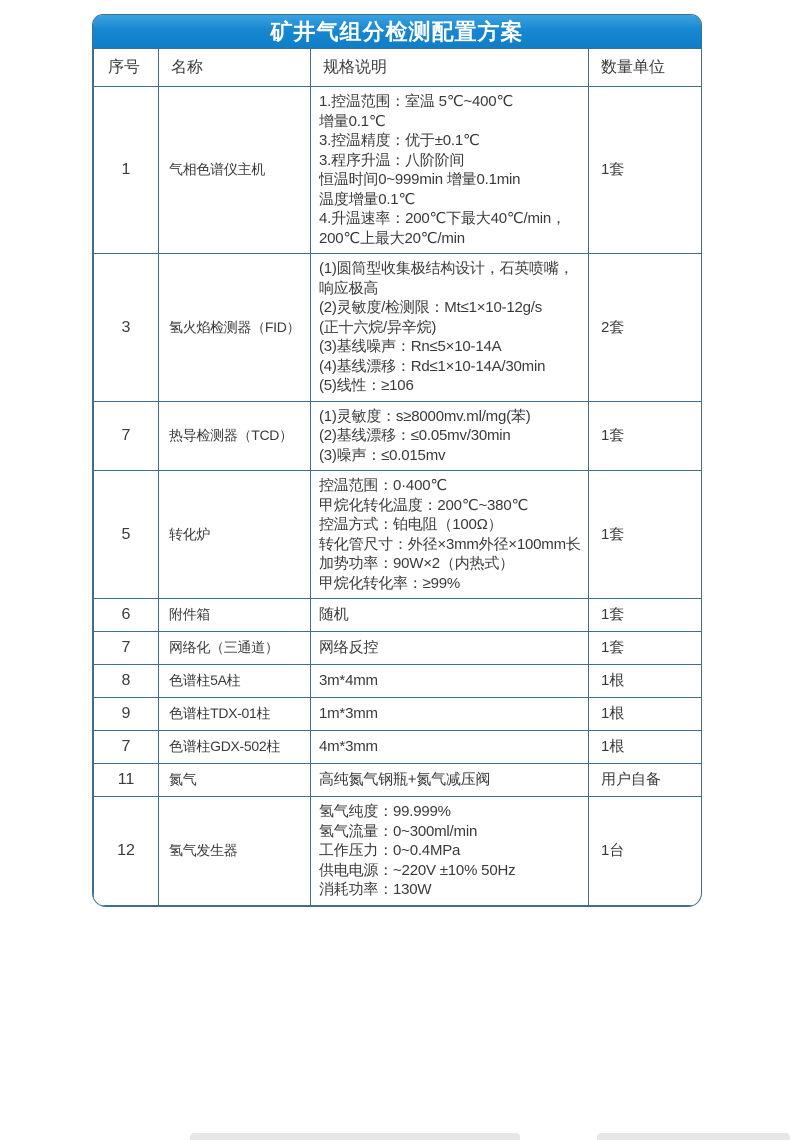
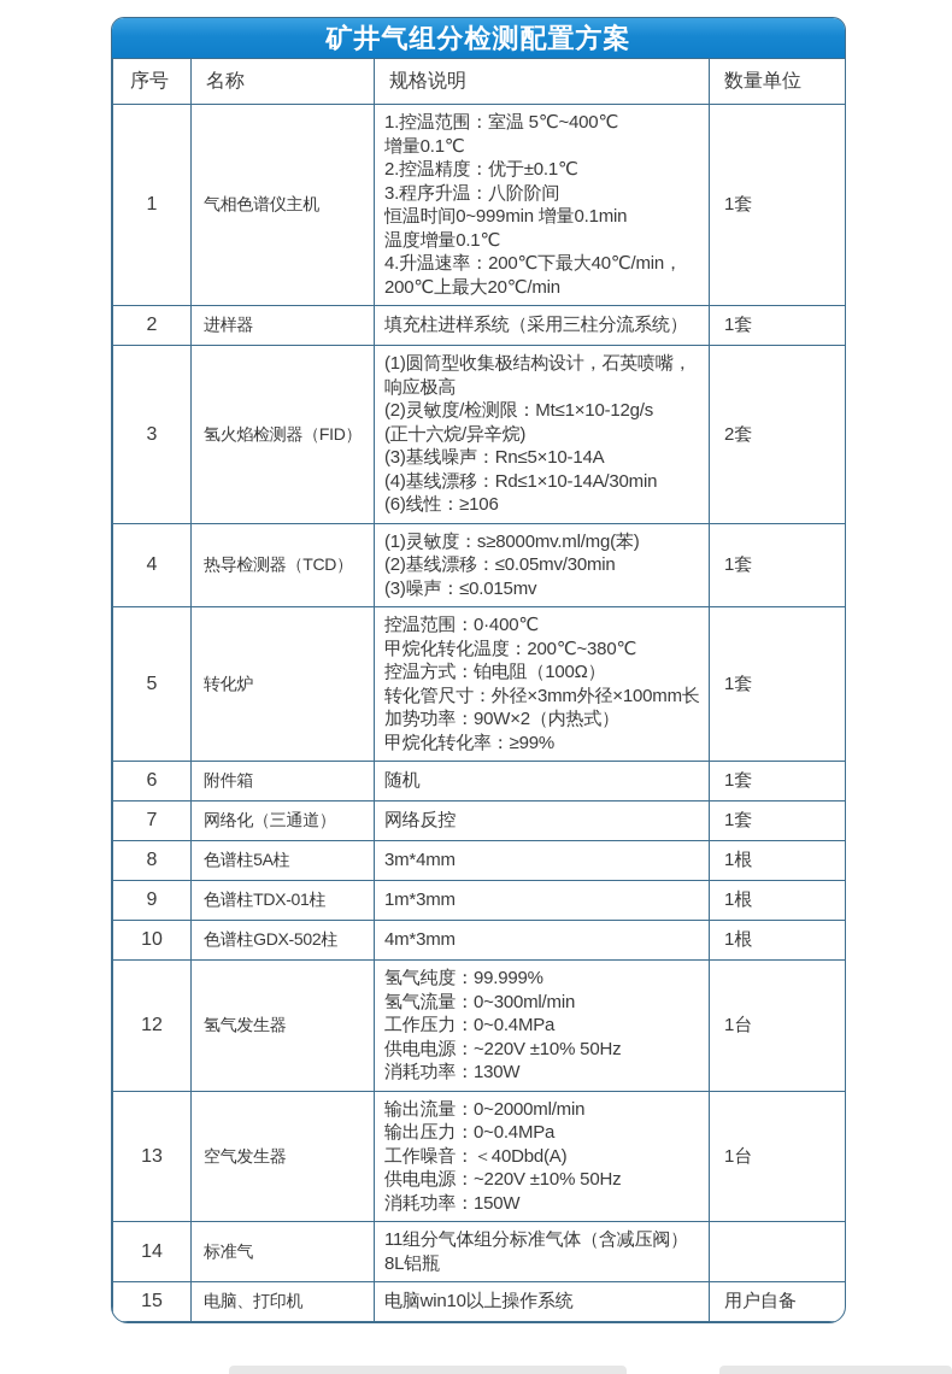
  矿井气组分检测配置方案
  序号	名称	规格说明	数量单位
- 1	气相色谱仪主机	1.控温范围：室温 5℃~400℃增量0.1℃3.控温精度：优于±0.1℃3.程序升温：八阶阶间恒温时间0~999min 增量0.1min温度增量0.1℃4.升温速率：200℃下最大40℃/min，200℃上最大20℃/min	1套
+ 1	气相色谱仪主机	1.控温范围：室温 5℃~400℃增量0.1℃2.控温精度：优于±0.1℃3.程序升温：八阶阶间恒温时间0~999min 增量0.1min温度增量0.1℃4.升温速率：200℃下最大40℃/min，200℃上最大20℃/min	1套
+ 2	进样器	填充柱进样系统（采用三柱分流系统）	1套
- 3	氢火焰检测器（FID）	(1)圆筒型收集极结构设计，石英喷嘴，响应极高(2)灵敏度/检测限：Mt≤1×10-12g/s(正十六烷/异辛烷)(3)基线噪声：Rn≤5×10-14A(4)基线漂移：Rd≤1×10-14A/30min(5)线性：≥106	2套
+ 3	氢火焰检测器（FID）	(1)圆筒型收集极结构设计，石英喷嘴，响应极高(2)灵敏度/检测限：Mt≤1×10-12g/s(正十六烷/异辛烷)(3)基线噪声：Rn≤5×10-14A(4)基线漂移：Rd≤1×10-14A/30min(6)线性：≥106	2套
- 7	热导检测器（TCD）	(1)灵敏度：s≥8000mv.ml/mg(苯)(2)基线漂移：≤0.05mv/30min(3)噪声：≤0.015mv	1套
+ 4	热导检测器（TCD）	(1)灵敏度：s≥8000mv.ml/mg(苯)(2)基线漂移：≤0.05mv/30min(3)噪声：≤0.015mv	1套
  5	转化炉	控温范围：0·400℃甲烷化转化温度：200℃~380℃控温方式：铂电阻（100Ω）转化管尺寸：外径×3mm外径×100mm长加势功率：90W×2（内热式）甲烷化转化率：≥99%	1套
  6	附件箱	随机	1套
  7	网络化（三通道）	网络反控	1套
  8	色谱柱5A柱	3m*4mm	1根
  9	色谱柱TDX-01柱	1m*3mm	1根
- 7	色谱柱GDX-502柱	4m*3mm	1根
+ 10	色谱柱GDX-502柱	4m*3mm	1根
- 11	氮气	高纯氮气钢瓶+氮气减压阀	用户自备
  12	氢气发生器	氢气纯度：99.999%氢气流量：0~300ml/min工作压力：0~0.4MPa供电电源：~220V ±10% 50Hz消耗功率：130W	1台
+ 13	空气发生器	输出流量：0~2000ml/min输出压力：0~0.4MPa工作噪音：＜40Dbd(A)供电电源：~220V ±10% 50Hz消耗功率：150W	1台
+ 14	标准气	11组分气体组分标准气体（含减压阀）8L铝瓶
+ 15	电脑、打印机	电脑win10以上操作系统	用户自备
